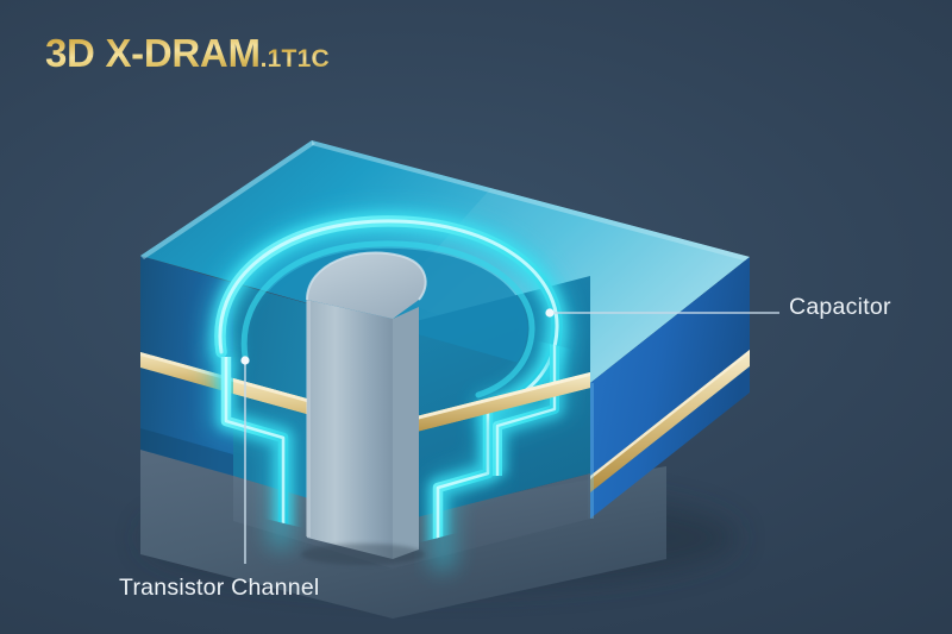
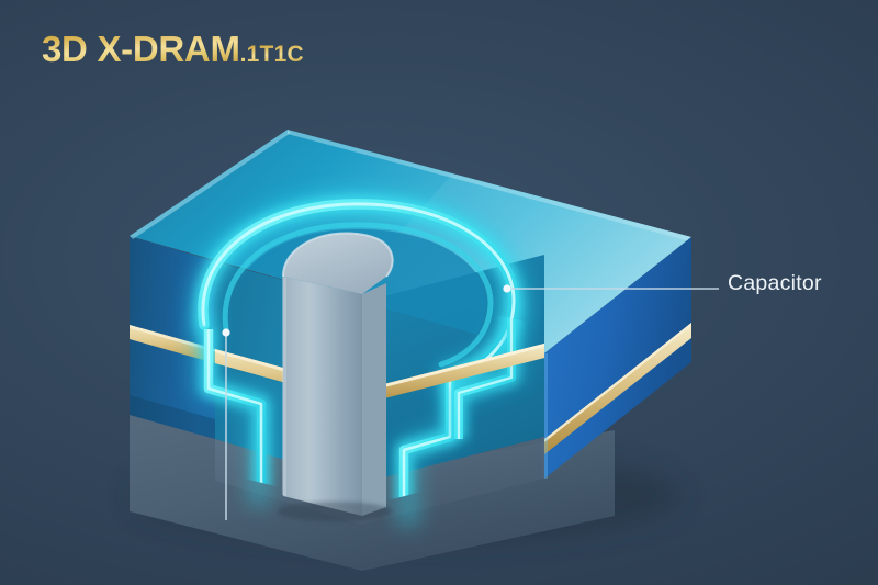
  3D X-DRAM
  .1T1C
  Capacitor
- Transistor Channel
